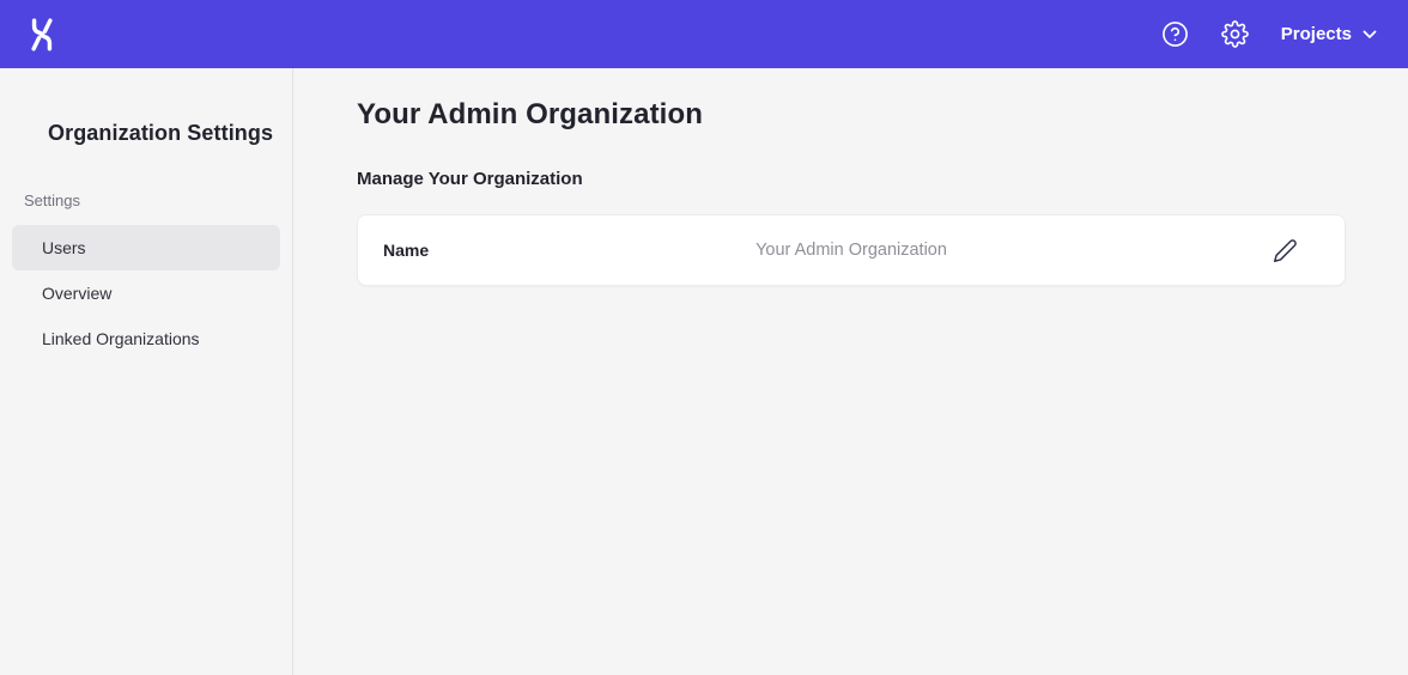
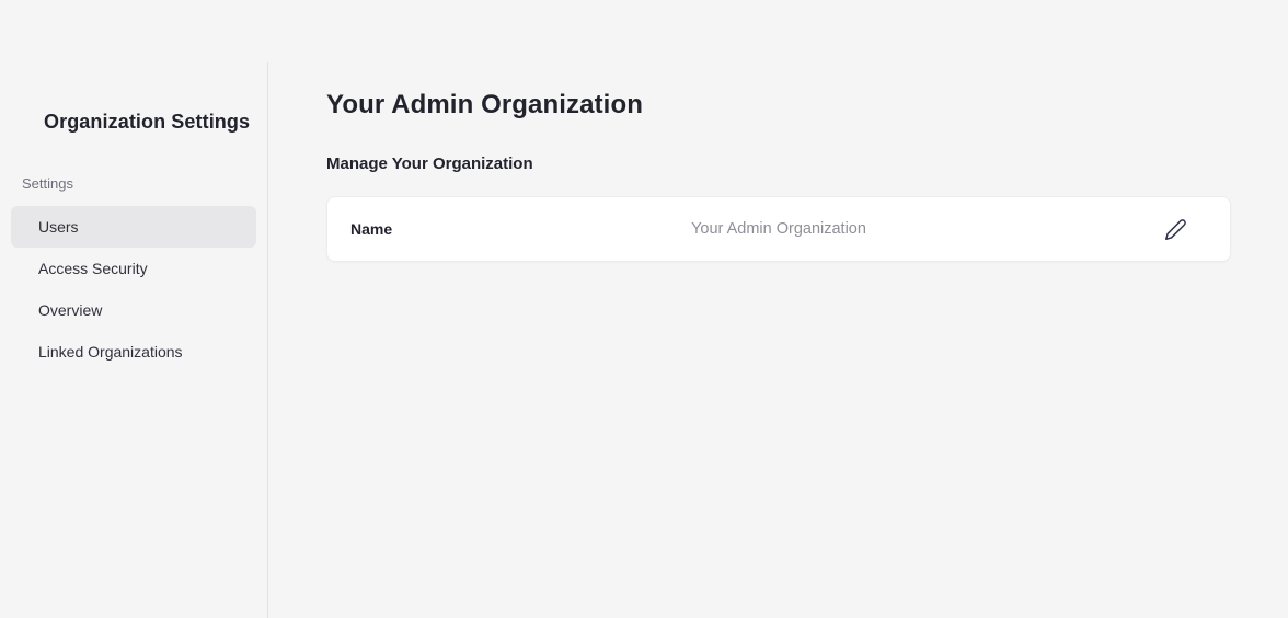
- Projects
  Organization Settings
  Settings
  Users
+ Access Security
  Overview
  Linked Organizations
  Your Admin Organization
  Manage Your Organization
  Name
  Your Admin Organization
